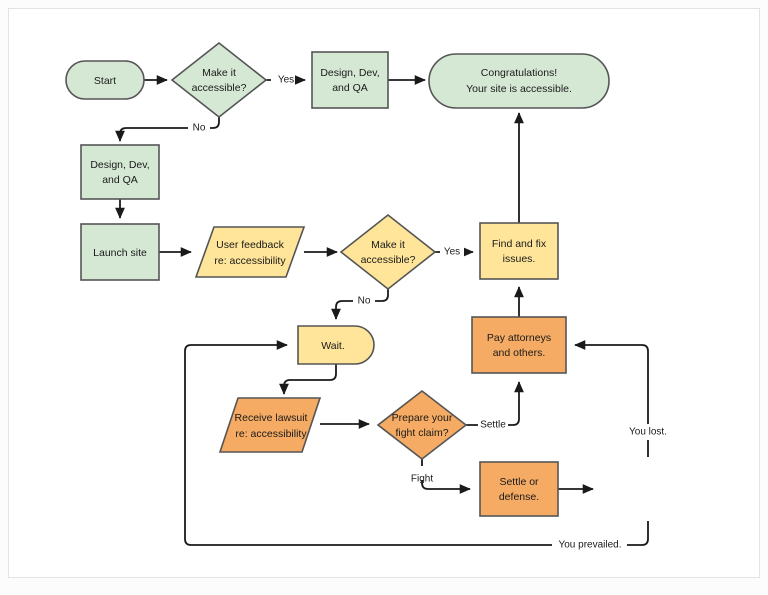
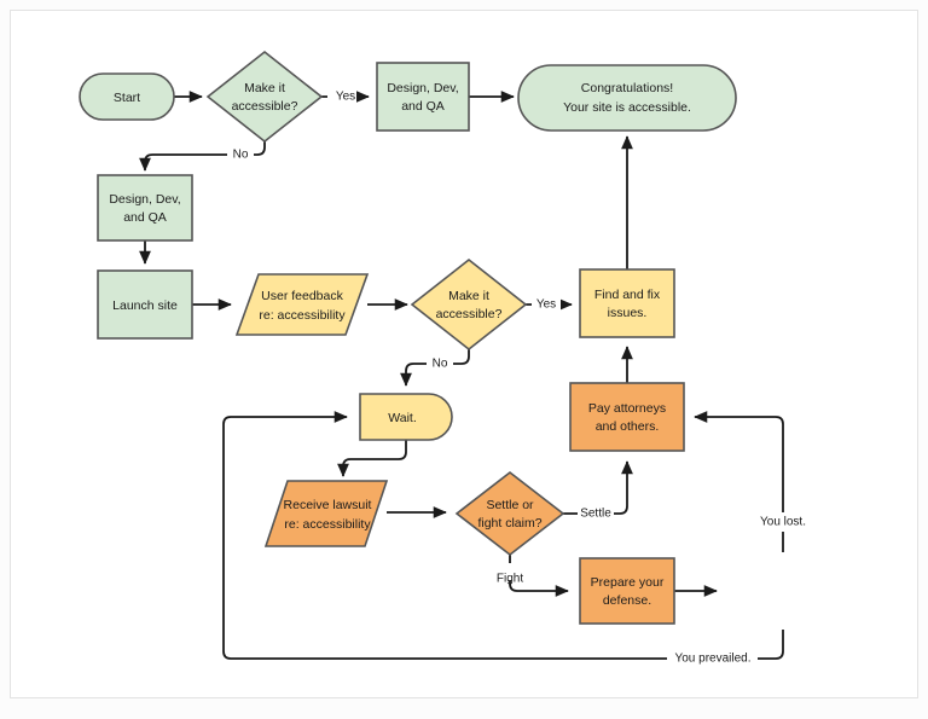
  Yes
  No
  Yes
  No
  Settle
  Fight
  You lost.
  You prevailed.
  Start
  Make it
  accessible?
  Design, Dev,
  and QA
  Congratulations!
  Your site is accessible.
  Design, Dev,
  and QA
  Launch site
  User feedback
  re: accessibility
  Make it
  accessible?
  Find and fix
  issues.
  Wait.
  Pay attorneys
  and others.
  Receive lawsuit
  re: accessibility
- Prepare your
+ Settle or
  fight claim?
- Settle or
+ Prepare your
  defense.
